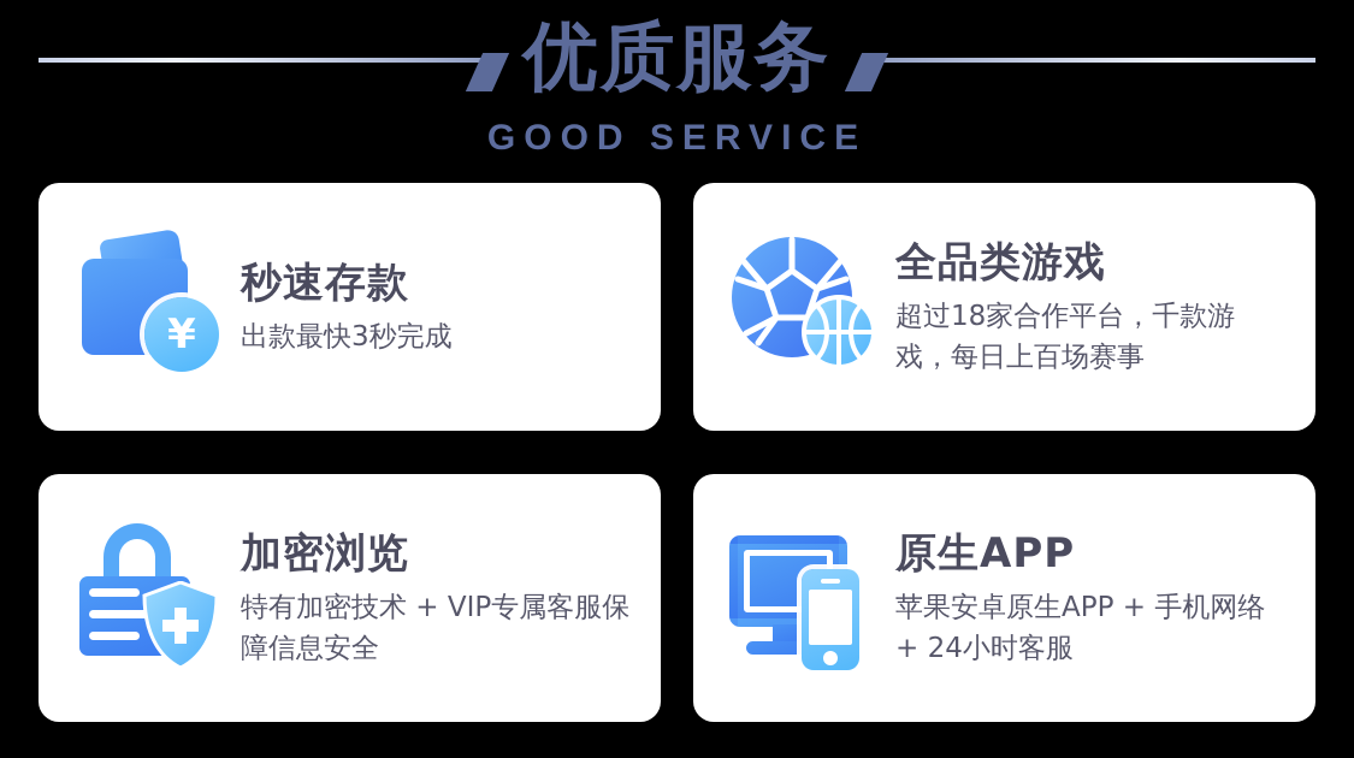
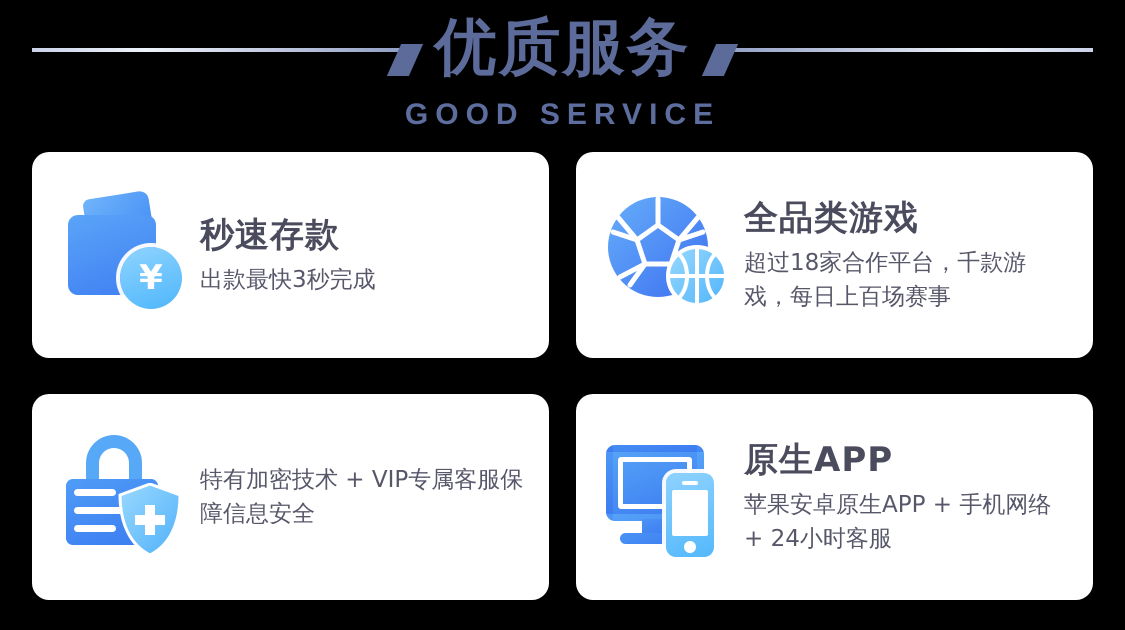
  优质服务
  GOOD SERVICE
  ¥
  秒速存款
  出款最快3秒完成
  全品类游戏
  超过18家合作平台，千款游戏，每日上百场赛事
- 加密浏览
  特有加密技术 + VIP专属客服保障信息安全
  原生APP
  苹果安卓原生APP + 手机网络 + 24小时客服
